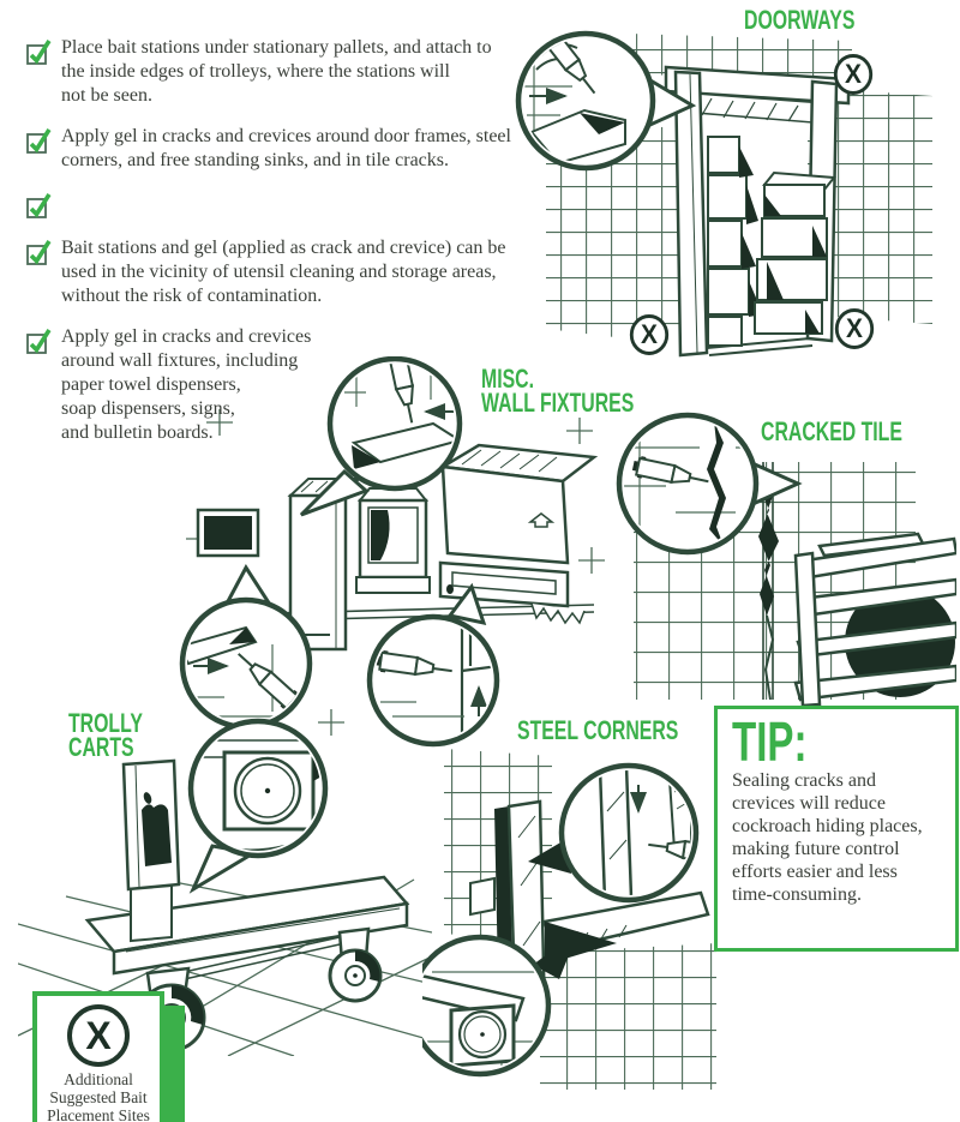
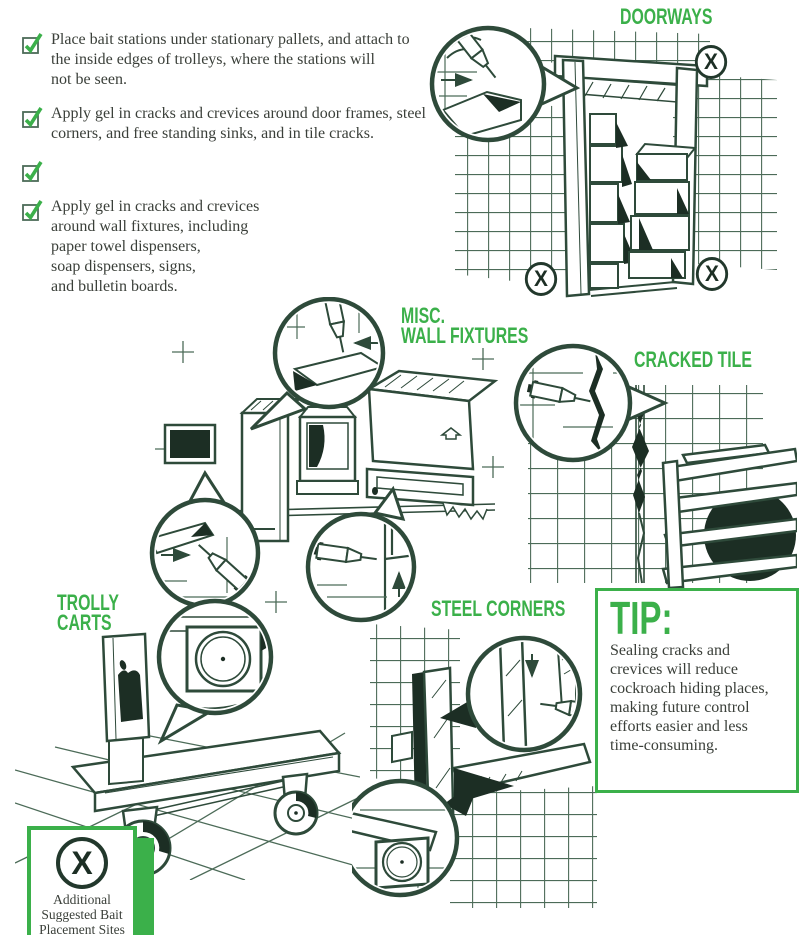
  Place bait stations under stationary pallets, and attach to
  the inside edges of trolleys, where the stations will
  not be seen.
  Apply gel in cracks and crevices around door frames, steel
  corners, and free standing sinks, and in tile cracks.
- Bait stations and gel (applied as crack and crevice) can be
- used in the vicinity of utensil cleaning and storage areas,
- without the risk of contamination.
  Apply gel in cracks and crevices
  around wall fixtures, including
  paper towel dispensers,
  soap dispensers, signs,
  and bulletin boards.
  DOORWAYS
  MISC.
  WALL FIXTURES
  CRACKED TILE
  TROLLY
  CARTS
  STEEL CORNERS
  X
  X
  X
  TIP:
  Sealing cracks and
  crevices will reduce
  cockroach hiding places,
  making future control
  efforts easier and less
  time-consuming.
  X
  Additional
  Suggested Bait
  Placement Sites
